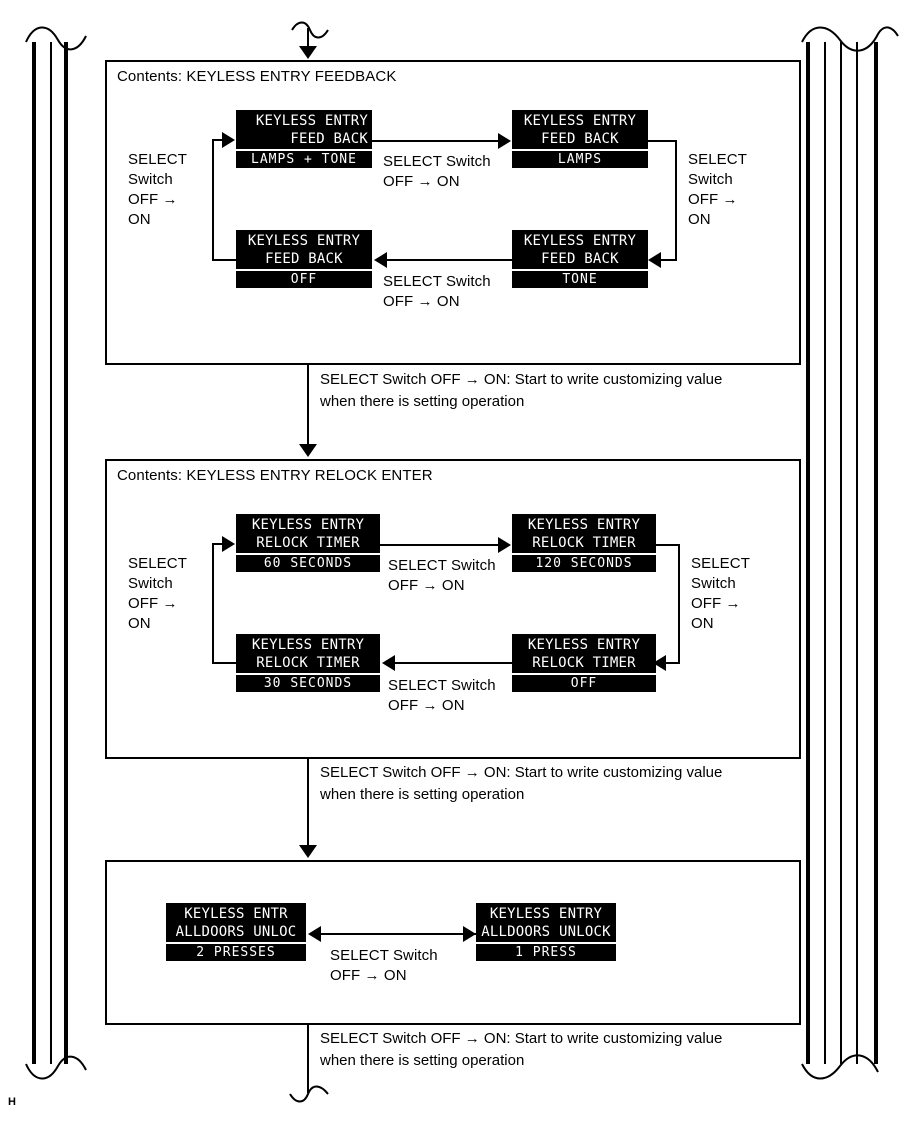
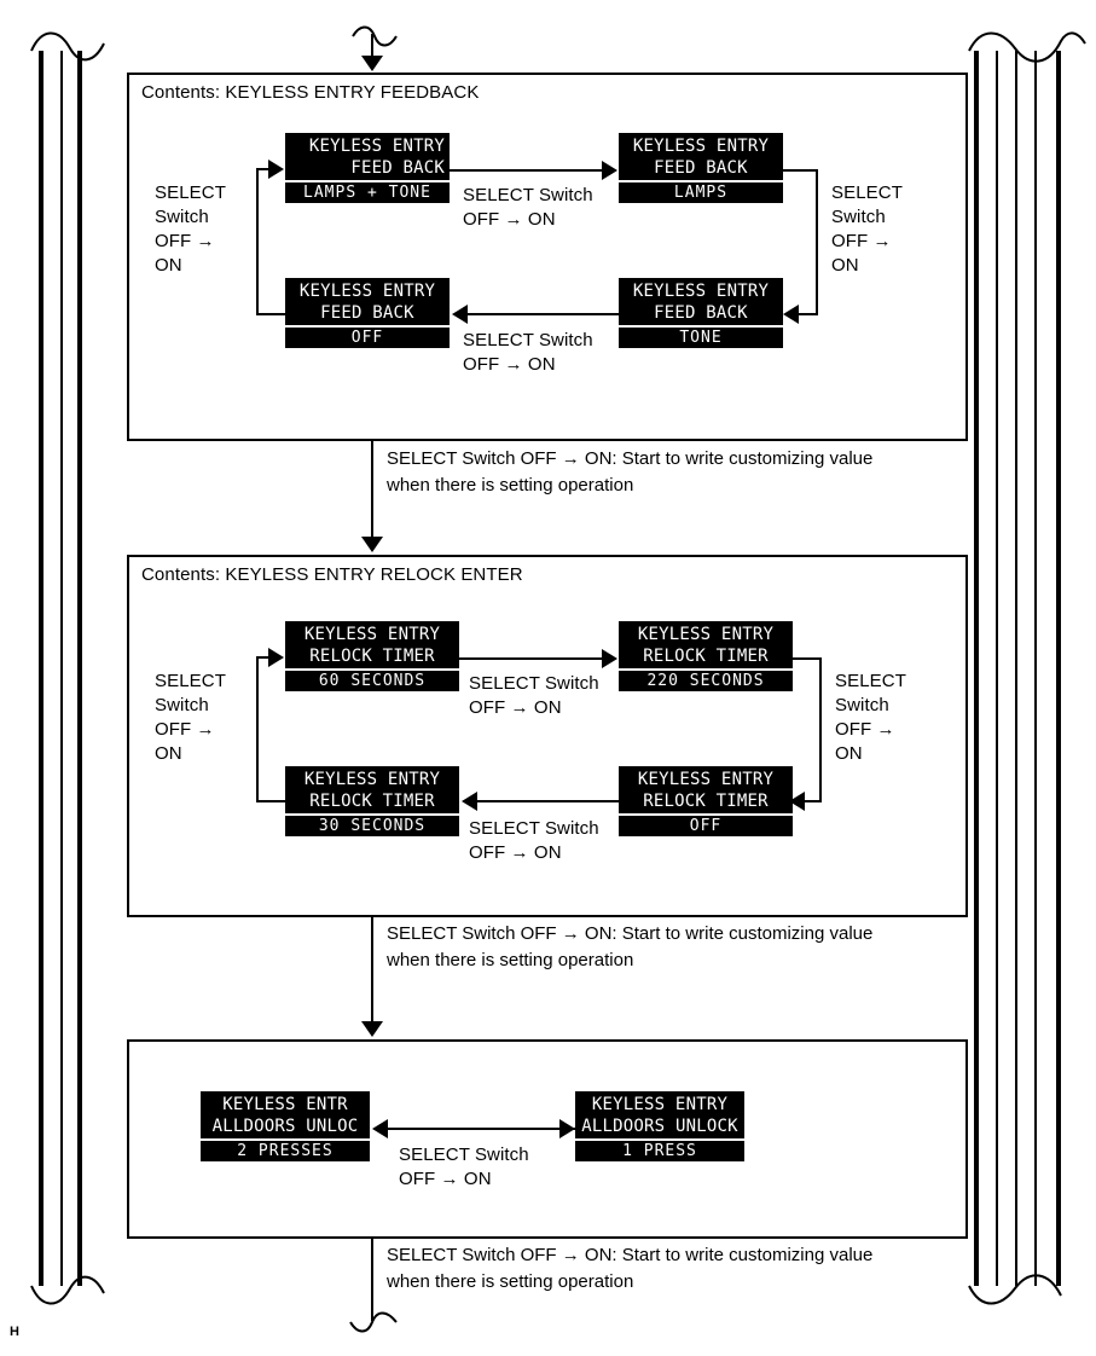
  Contents: KEYLESS ENTRY FEEDBACK
  KEYLESS ENTRY
  FEED BACK
  LAMPS + TONE
  KEYLESS ENTRY
  FEED BACK
  LAMPS
  KEYLESS ENTRY
  FEED BACK
  TONE
  KEYLESS ENTRY
  FEED BACK
  OFF
  SELECT
  Switch
  OFF →
  ON
  SELECT Switch
  OFF → ON
  SELECT
  Switch
  OFF →
  ON
  SELECT Switch
  OFF → ON
  SELECT Switch OFF → ON: Start to write customizing value
  when there is setting operation
  Contents: KEYLESS ENTRY RELOCK ENTER
  KEYLESS ENTRY
  RELOCK TIMER
  60 SECONDS
  KEYLESS ENTRY
  RELOCK TIMER
- 120 SECONDS
+ 220 SECONDS
  KEYLESS ENTRY
  RELOCK TIMER
  OFF
  KEYLESS ENTRY
  RELOCK TIMER
  30 SECONDS
  SELECT
  Switch
  OFF →
  ON
  SELECT Switch
  OFF → ON
  SELECT
  Switch
  OFF →
  ON
  SELECT Switch
  OFF → ON
  SELECT Switch OFF → ON: Start to write customizing value
  when there is setting operation
  KEYLESS ENTR
  ALLDOORS UNLOC
  2 PRESSES
  KEYLESS ENTRY
  ALLDOORS UNLOCK
  1 PRESS
  SELECT Switch
  OFF → ON
  SELECT Switch OFF → ON: Start to write customizing value
  when there is setting operation
  H
